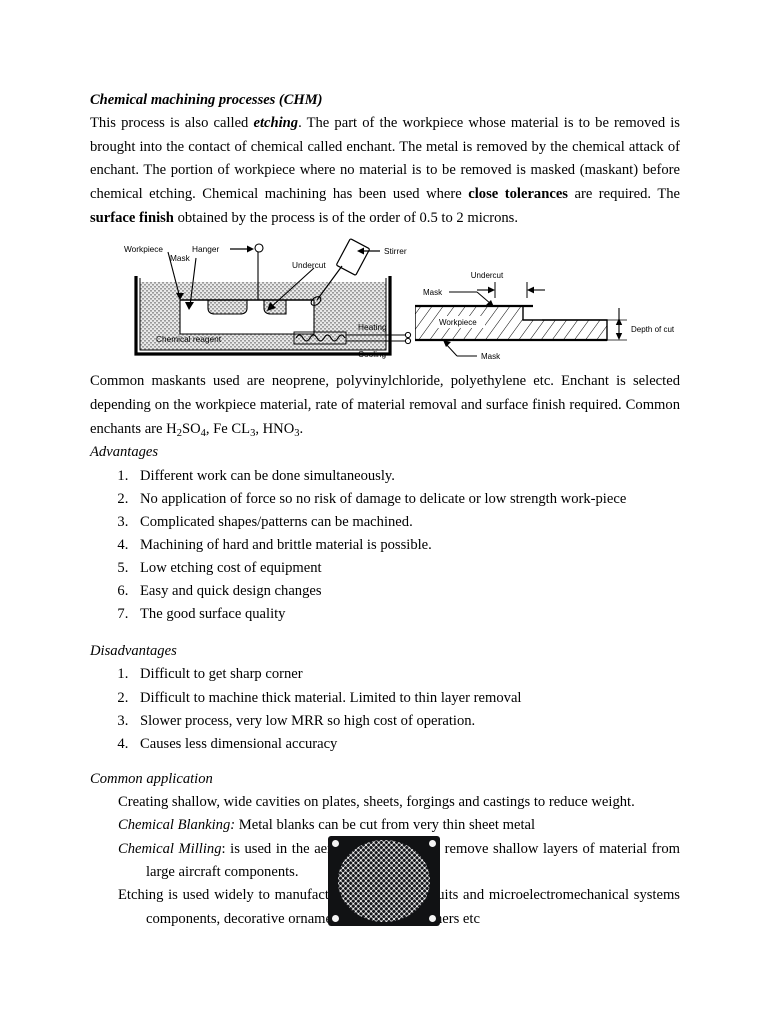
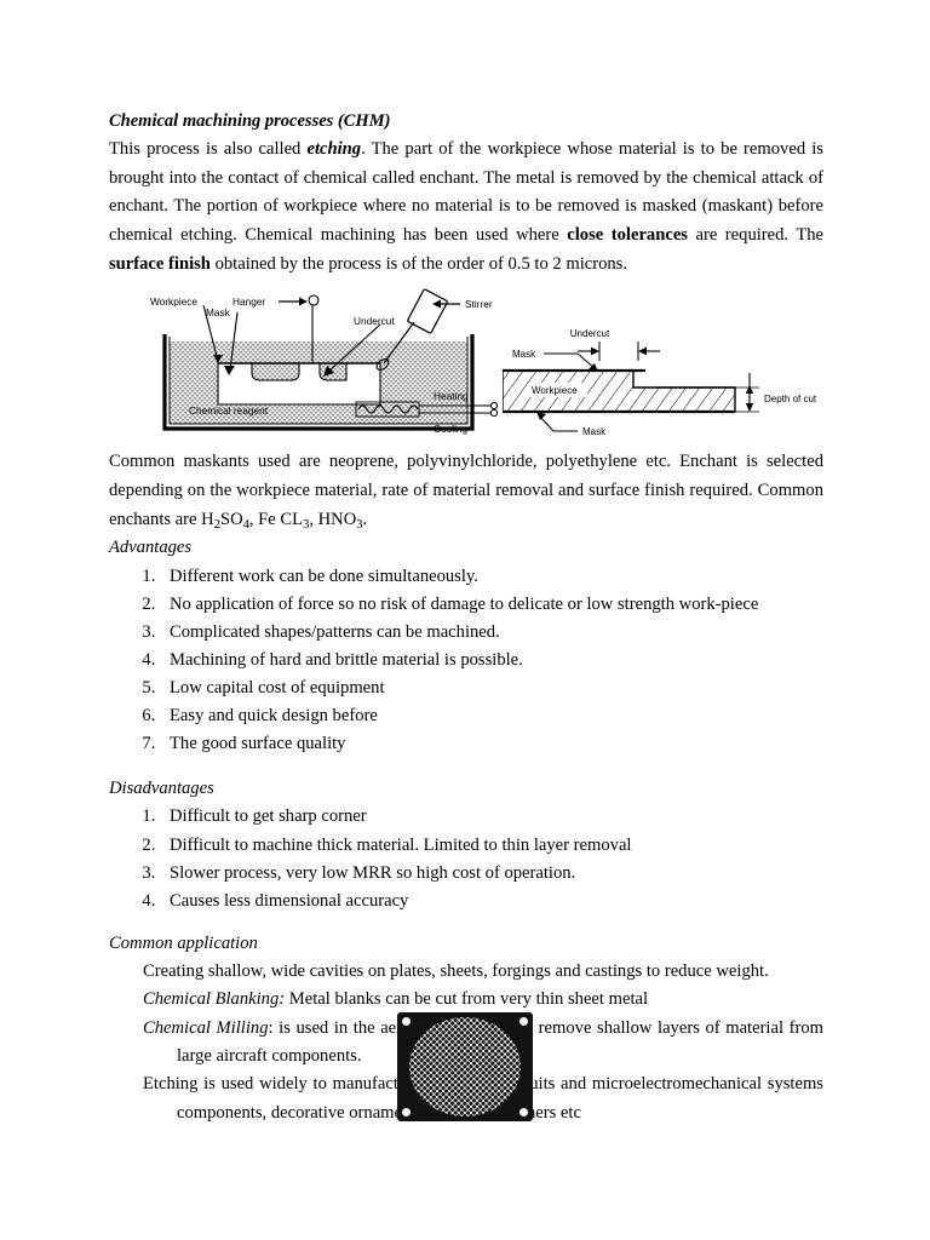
  Chemical machining processes (CHM)
  This process is also called etching. The part of the workpiece whose material is to be removed is brought into the contact of chemical called enchant. The metal is removed by the chemical attack of enchant. The portion of workpiece where no material is to be removed is masked (maskant) before chemical etching. Chemical machining has been used where close tolerances are required. The surface finish obtained by the process is of the order of 0.5 to 2 microns.
  Common maskants used are neoprene, polyvinylchloride, polyethylene etc. Enchant is selected depending on the workpiece material, rate of material removal and surface finish required. Common enchants are H2SO4, Fe CL3, HNO3.
  Advantages
  Different work can be done simultaneously.
  No application of force so no risk of damage to delicate or low strength work-piece
  Complicated shapes/patterns can be machined.
  Machining of hard and brittle material is possible.
- Low etching cost of equipment
+ Low capital cost of equipment
- Easy and quick design changes
+ Easy and quick design before
  The good surface quality
  Disadvantages
  Difficult to get sharp corner
  Difficult to machine thick material. Limited to thin layer removal
  Slower process, very low MRR so high cost of operation.
  Causes less dimensional accuracy
  Common application
  Creating shallow, wide cavities on plates, sheets, forgings and castings to reduce weight.
  Chemical Blanking: Metal blanks can be cut from very thin sheet metal
  Chemical Milling: is used in the ae remove shallow layers of material from large aircraft components.
  Etching is used widely to manufactuits and microelectromechanical systems components, decorative ornamers etc
  Workpiece
  Mask
  Hanger
  Undercut
  Stirrer
  Chemical reagent
  Heating
  Cooling
  Undercut
  Depth of cut
  Mask
  Mask
  Workpiece
